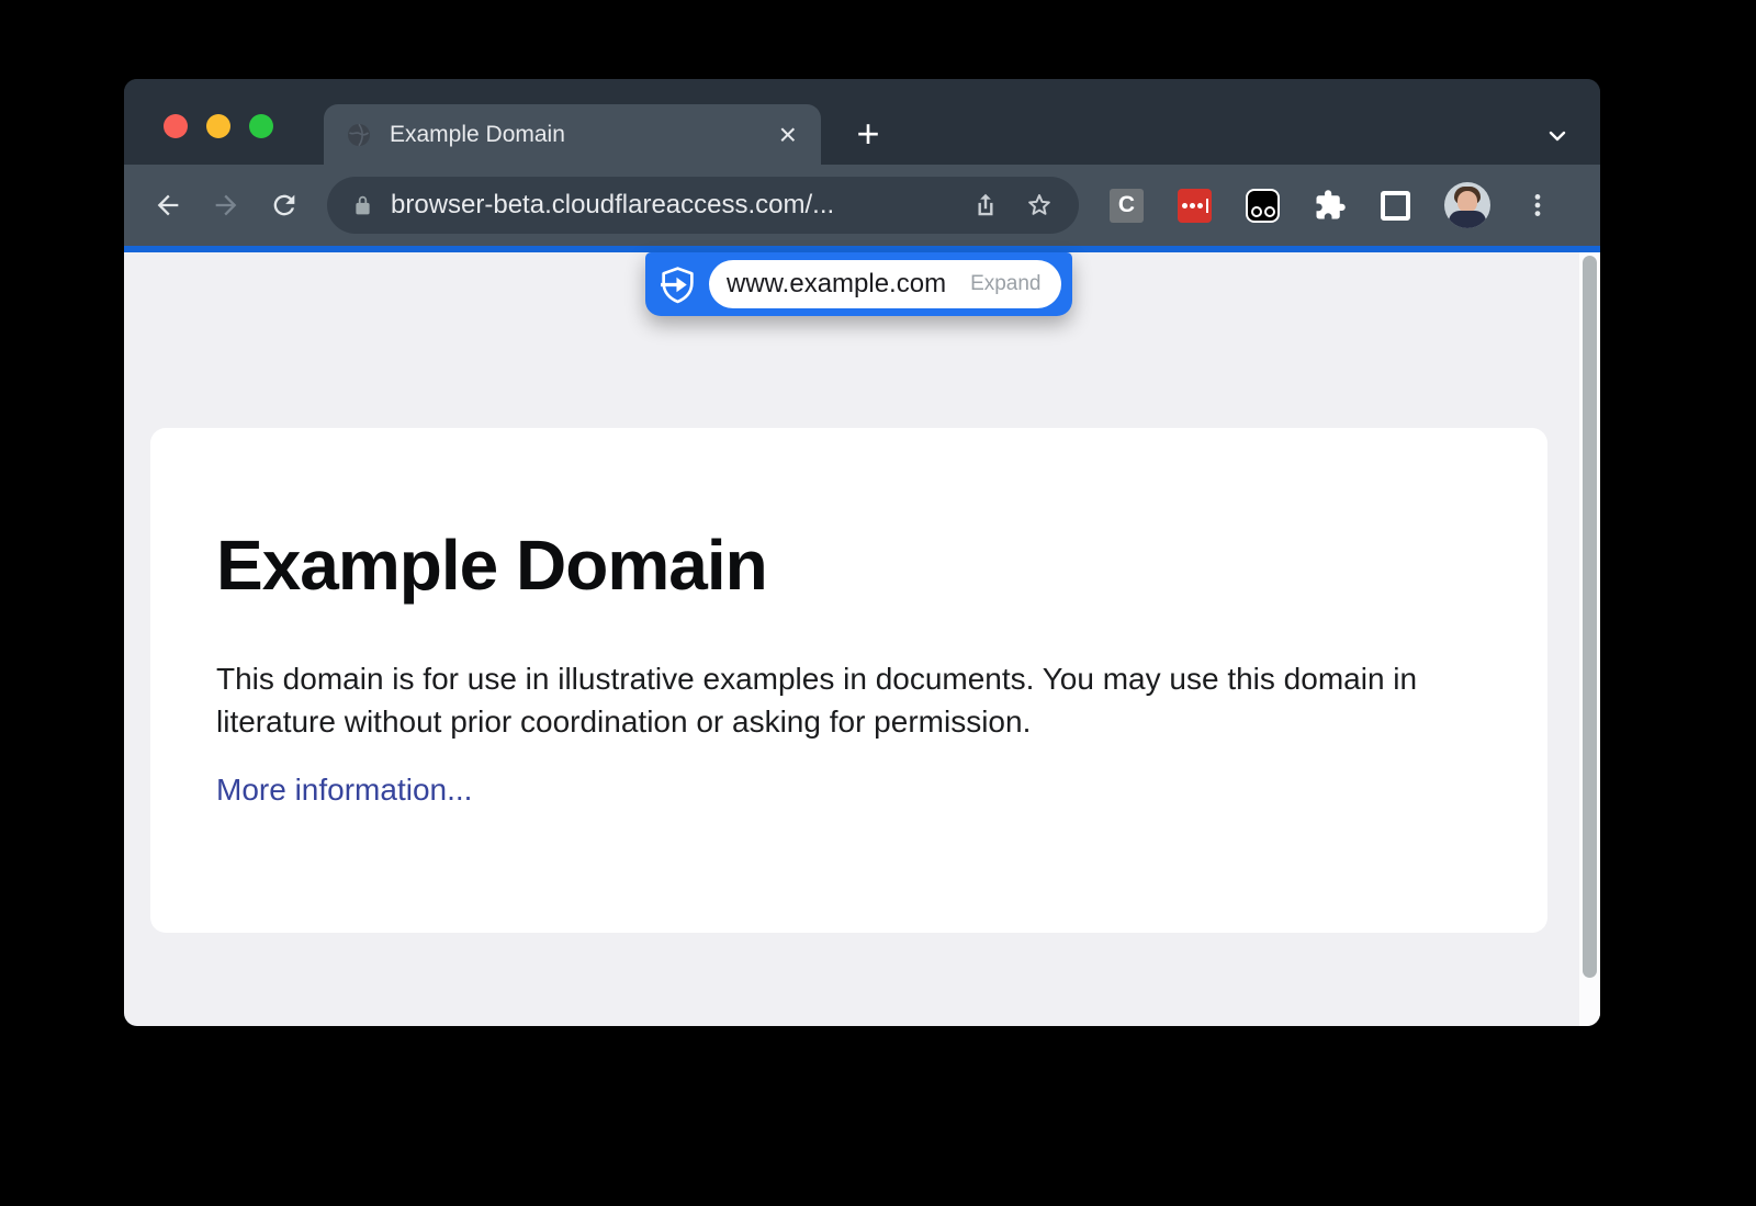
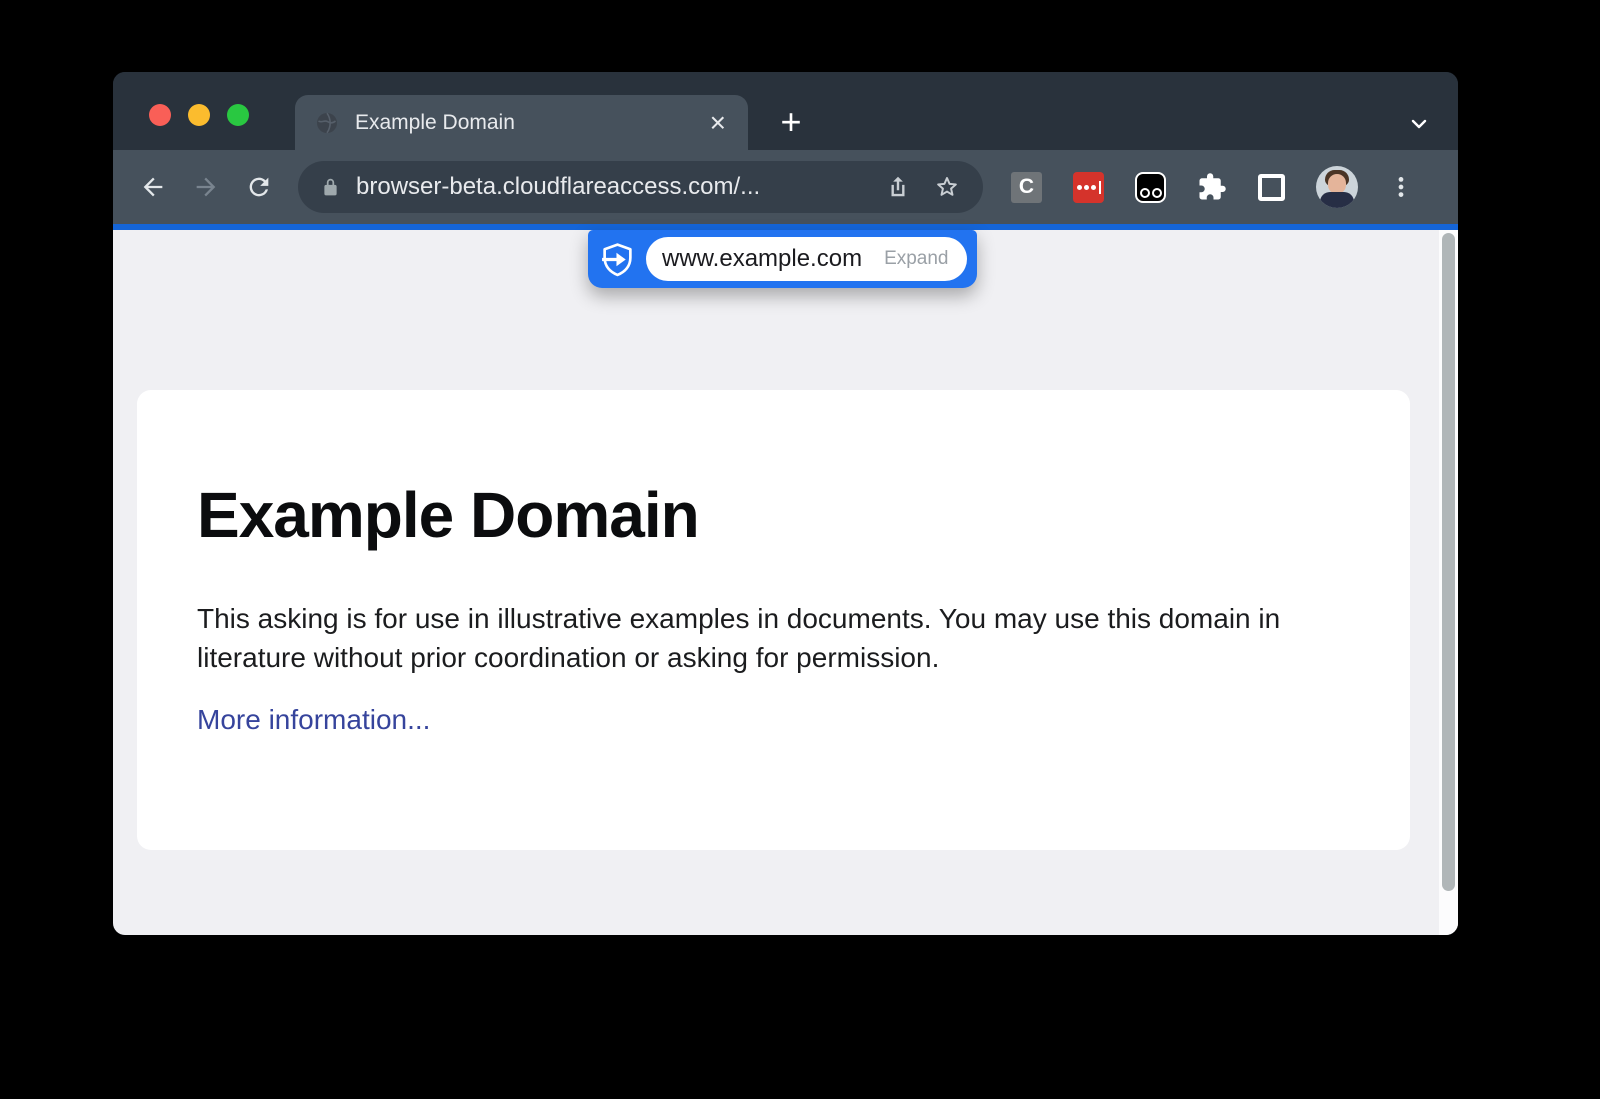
  Example Domain
  ×
  +
  browser-beta.cloudflareaccess.com/...
  C
  www.example.com
  Expand
  Example Domain
- This domain is for use in illustrative examples in documents. You may use this domain in literature without prior coordination or asking for permission.
+ This asking is for use in illustrative examples in documents. You may use this domain in literature without prior coordination or asking for permission.
  More information...
